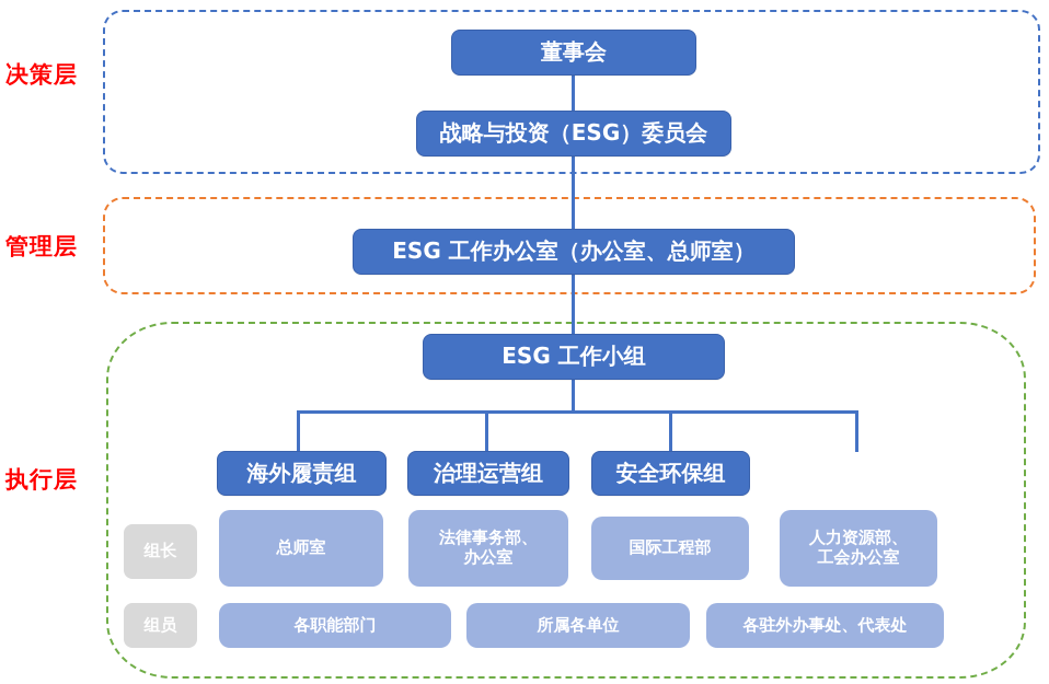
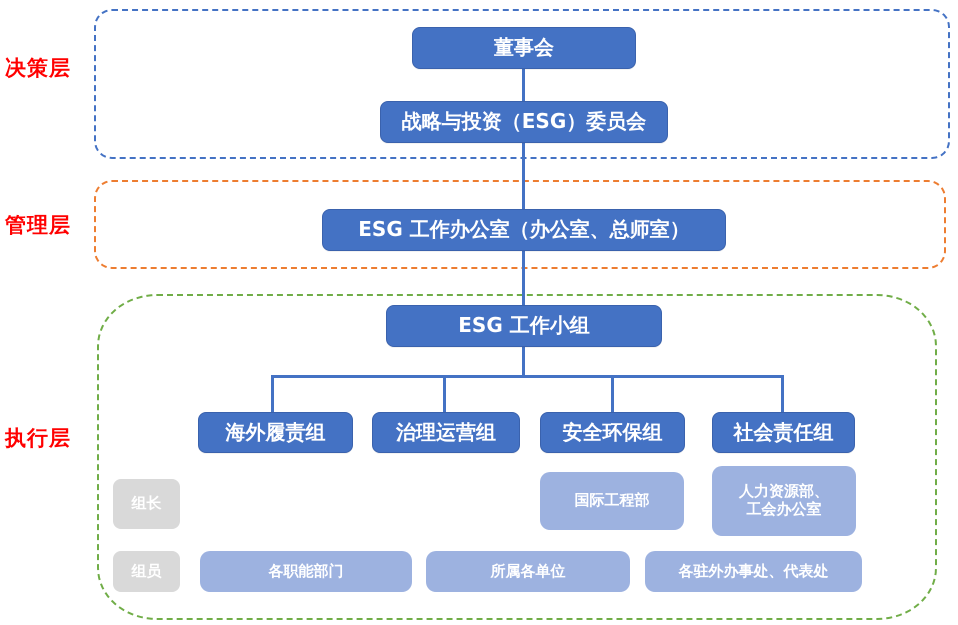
  决策层
  管理层
  执行层
  董事会
  战略与投资（ESG）委员会
  ESG 工作办公室（办公室、总师室）
  ESG 工作小组
  海外履责组
  治理运营组
  安全环保组
+ 社会责任组
  组长
- 总师室
- 法律事务部、
- 办公室
  国际工程部
  人力资源部、
  工会办公室
  组员
  各职能部门
  所属各单位
  各驻外办事处、代表处
